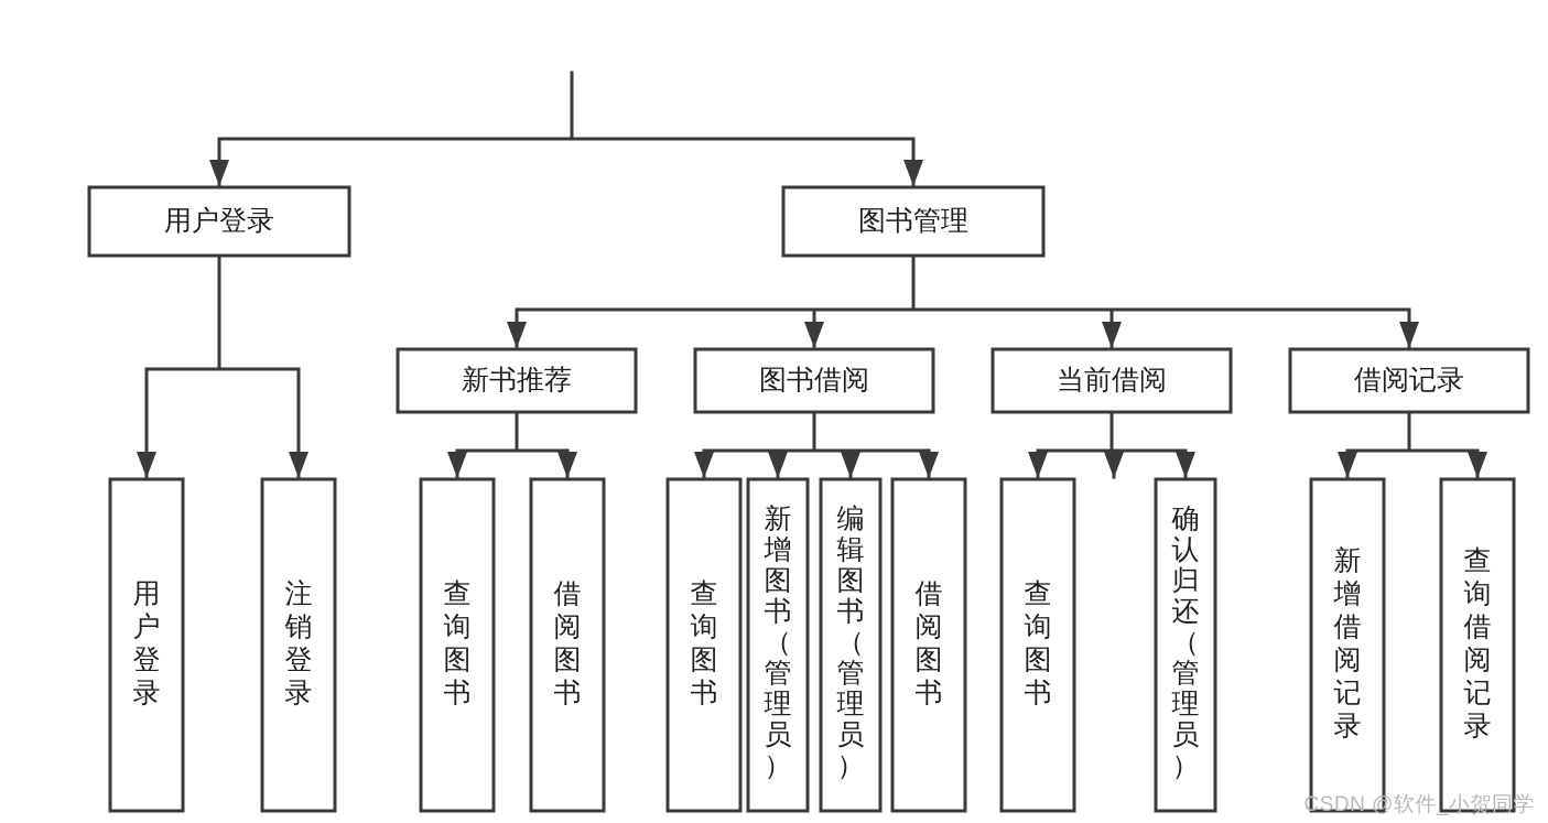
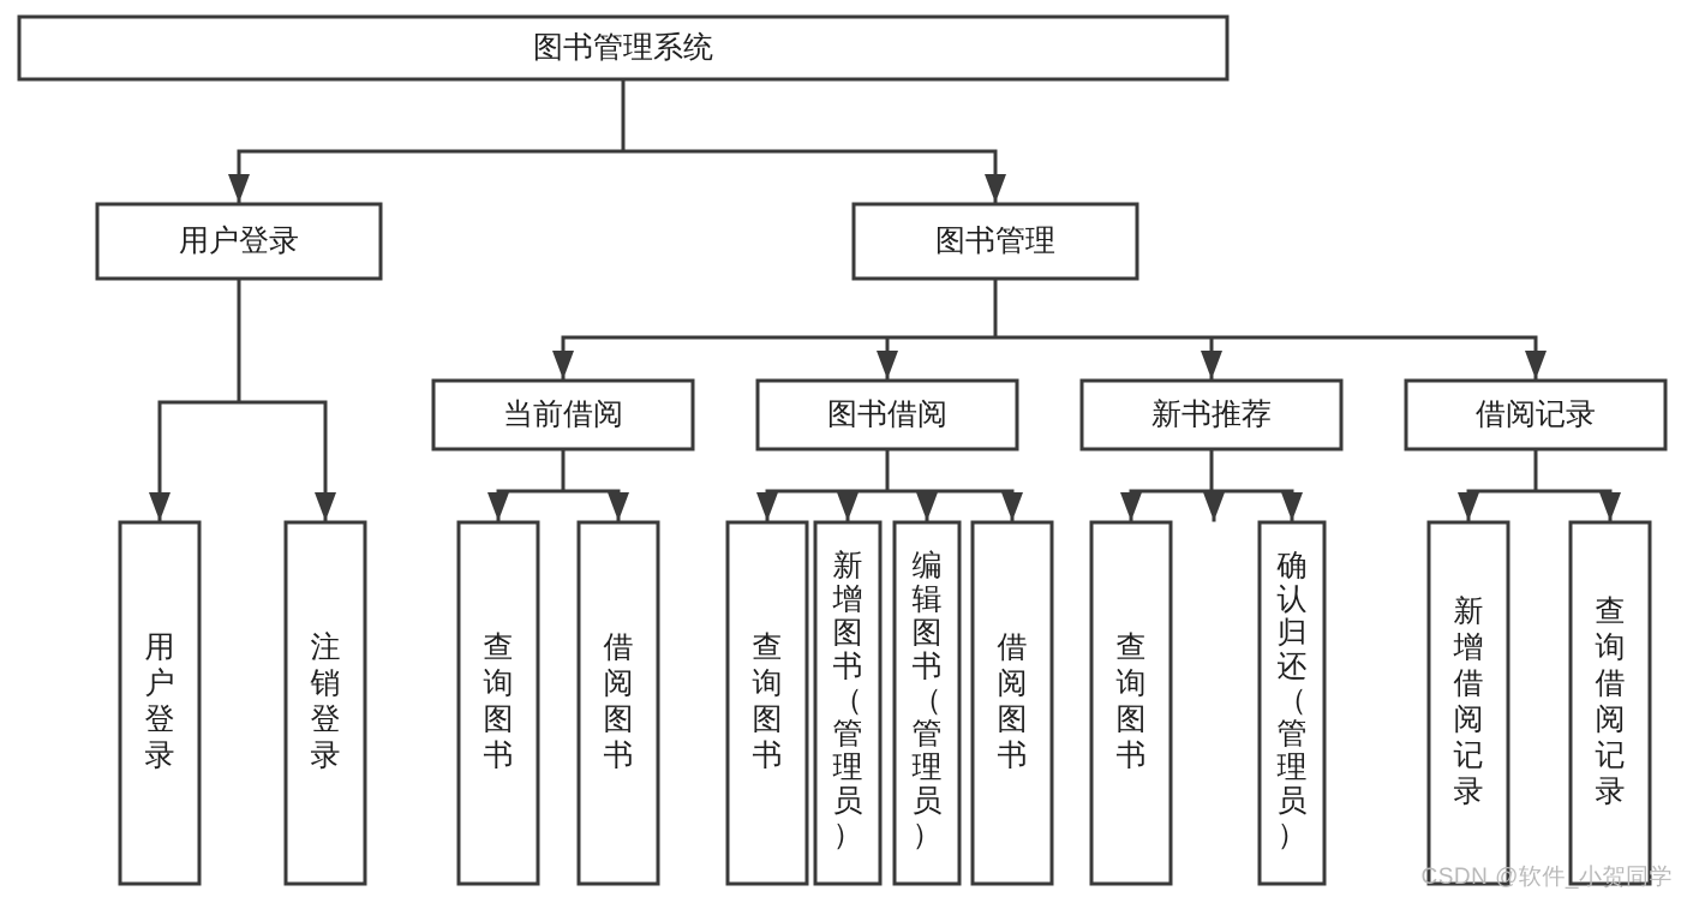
+ 图书管理系统
  用户登录
  图书管理
- 新书推荐
+ 当前借阅
  图书借阅
- 当前借阅
+ 新书推荐
  借阅记录
  用户登录
  注销登录
  查询图书
  借阅图书
  查询图书
  新增图书（管理员）
  编辑图书（管理员）
  借阅图书
  查询图书
  确认归还（管理员）
  新增借阅记录
  查询借阅记录
  CSDN @软件_小贺同学
